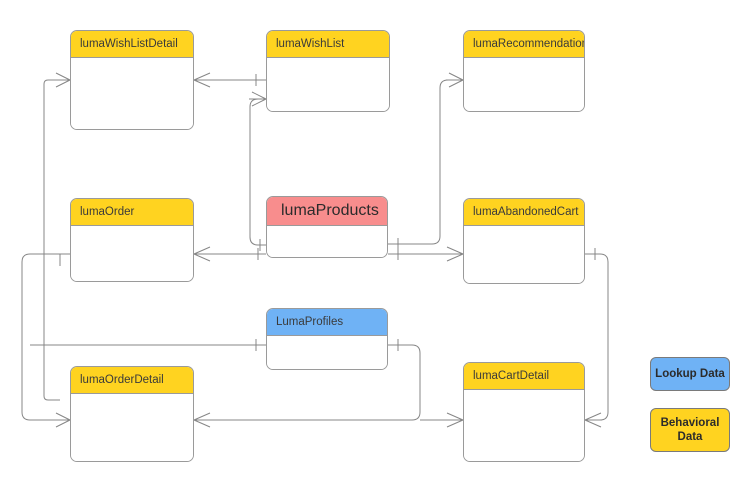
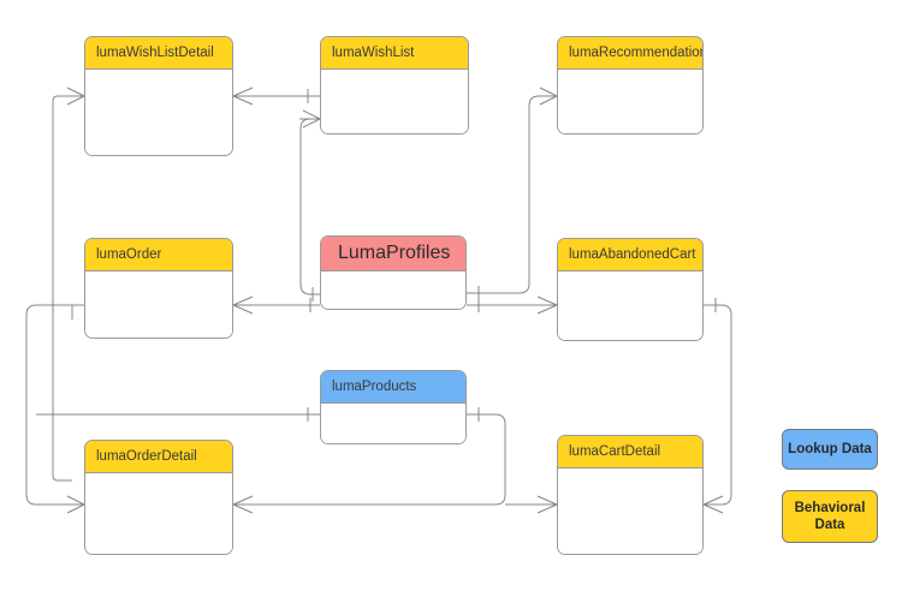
  lumaWishListDetail
  lumaWishList
  lumaRecommendatio
  lumaOrder
- lumaProducts
+ LumaProfiles
  lumaAbandonedCart
- LumaProfiles
+ lumaProducts
  lumaOrderDetail
  lumaCartDetail
  Lookup Data
  Behavioral Data
